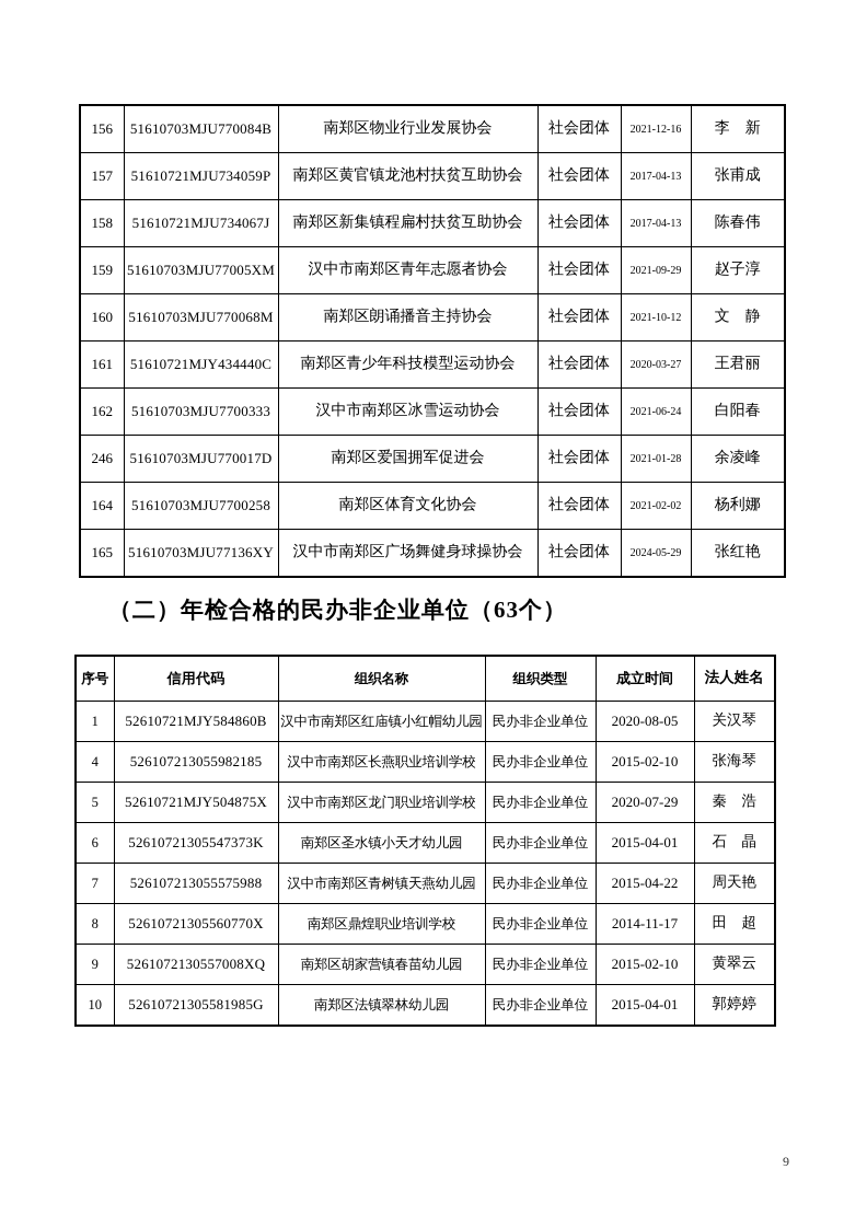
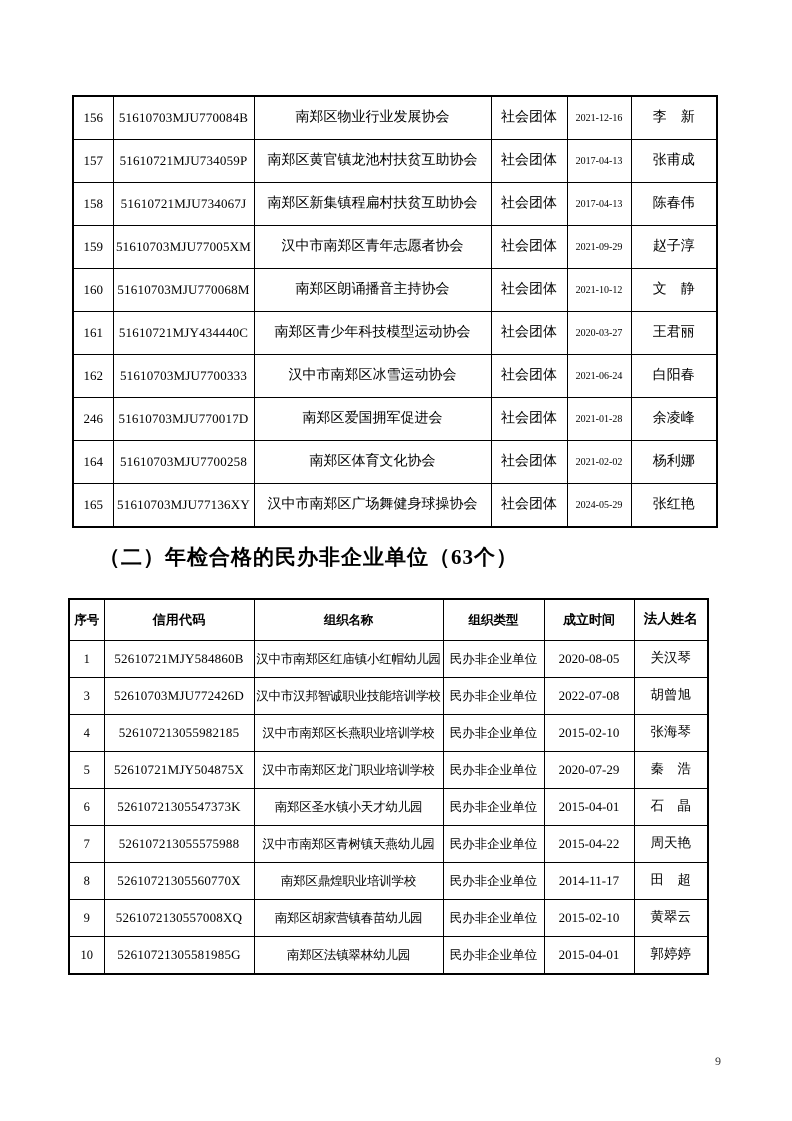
  156	51610703MJU770084B	南郑区物业行业发展协会	社会团体	2021-12-16	李 新
  157	51610721MJU734059P	南郑区黄官镇龙池村扶贫互助协会	社会团体	2017-04-13	张甫成
  158	51610721MJU734067J	南郑区新集镇程扁村扶贫互助协会	社会团体	2017-04-13	陈春伟
  159	51610703MJU77005XM	汉中市南郑区青年志愿者协会	社会团体	2021-09-29	赵子淳
  160	51610703MJU770068M	南郑区朗诵播音主持协会	社会团体	2021-10-12	文 静
  161	51610721MJY434440C	南郑区青少年科技模型运动协会	社会团体	2020-03-27	王君丽
  162	51610703MJU7700333	汉中市南郑区冰雪运动协会	社会团体	2021-06-24	白阳春
  246	51610703MJU770017D	南郑区爱国拥军促进会	社会团体	2021-01-28	余凌峰
  164	51610703MJU7700258	南郑区体育文化协会	社会团体	2021-02-02	杨利娜
  165	51610703MJU77136XY	汉中市南郑区广场舞健身球操协会	社会团体	2024-05-29	张红艳
  （二）年检合格的民办非企业单位（63个）
  序号	信用代码	组织名称	组织类型	成立时间	法人姓名
  1	52610721MJY584860B	汉中市南郑区红庙镇小红帽幼儿园	民办非企业单位	2020-08-05	关汉琴
+ 3	52610703MJU772426D	汉中市汉邦智诚职业技能培训学校	民办非企业单位	2022-07-08	胡曾旭
  4	526107213055982185	汉中市南郑区长燕职业培训学校	民办非企业单位	2015-02-10	张海琴
  5	52610721MJY504875X	汉中市南郑区龙门职业培训学校	民办非企业单位	2020-07-29	秦 浩
  6	52610721305547373K	南郑区圣水镇小天才幼儿园	民办非企业单位	2015-04-01	石 晶
  7	526107213055575988	汉中市南郑区青树镇天燕幼儿园	民办非企业单位	2015-04-22	周天艳
  8	52610721305560770X	南郑区鼎煌职业培训学校	民办非企业单位	2014-11-17	田 超
  9	5261072130557008XQ	南郑区胡家营镇春苗幼儿园	民办非企业单位	2015-02-10	黄翠云
  10	52610721305581985G	南郑区法镇翠林幼儿园	民办非企业单位	2015-04-01	郭婷婷
  9
